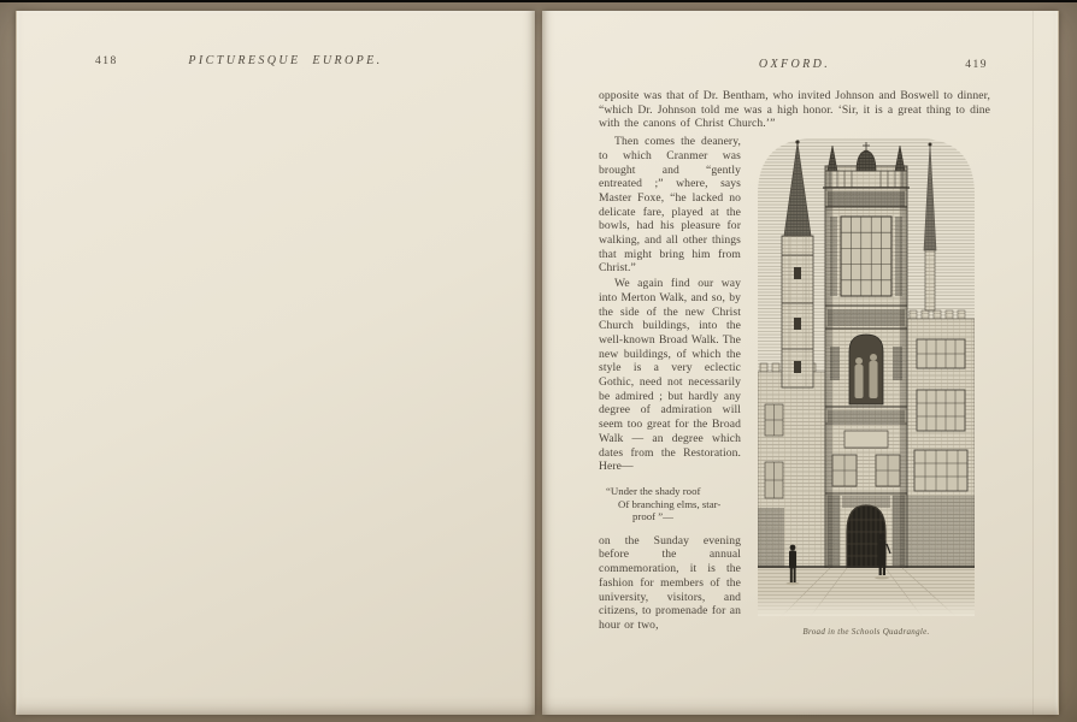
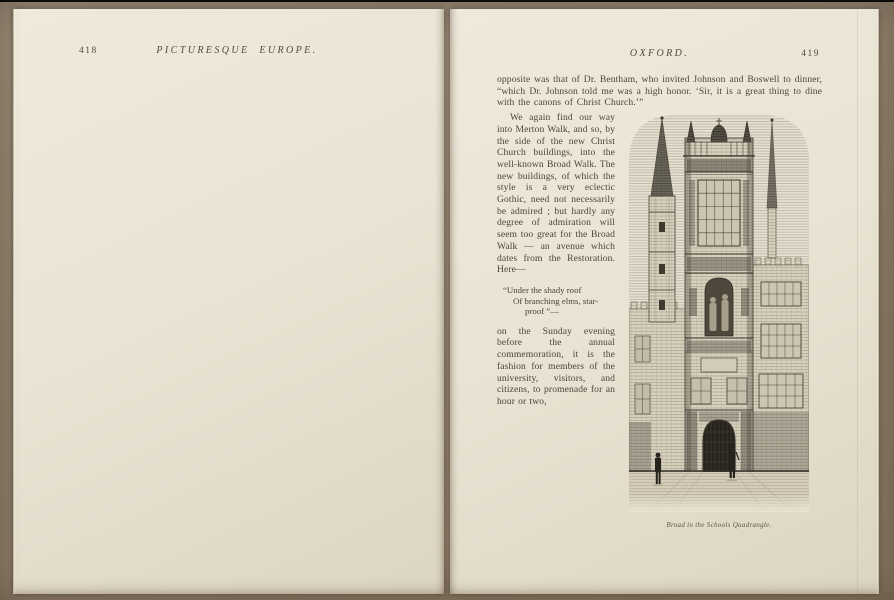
  418
  PICTURESQUE EUROPE.
  OXFORD.
  419
  opposite was that of Dr. Bentham, who invited Johnson and Boswell to dinner, “which Dr. Johnson told me was a high honor. ‘Sir, it is a great thing to dine with the canons of Christ Church.’”
- Then comes the deanery, to which Cranmer was brought and “gently entreated ;” where, says Master Foxe, “he lacked no delicate fare, played at the bowls, had his pleasure for walking, and all other things that might bring him from Christ.”
- We again find our way into Merton Walk, and so, by the side of the new Christ Church buildings, into the well-known Broad Walk. The new buildings, of which the style is a very eclectic Gothic, need not necessarily be admired ; but hardly any degree of admiration will seem too great for the Broad Walk — an degree which dates from the Restoration. Here—
+ We again find our way into Merton Walk, and so, by the side of the new Christ Church buildings, into the well-known Broad Walk. The new buildings, of which the style is a very eclectic Gothic, need not necessarily be admired ; but hardly any degree of admiration will seem too great for the Broad Walk — an avenue which dates from the Restoration. Here—
  “Under the shady roof
  Of branching elms, star-
  proof ”—
  on the Sunday evening before the annual commemoration, it is the fashion for members of the university, visitors, and citizens, to promenade for an hour or two,
  Broad in the Schools Quadrangle.
